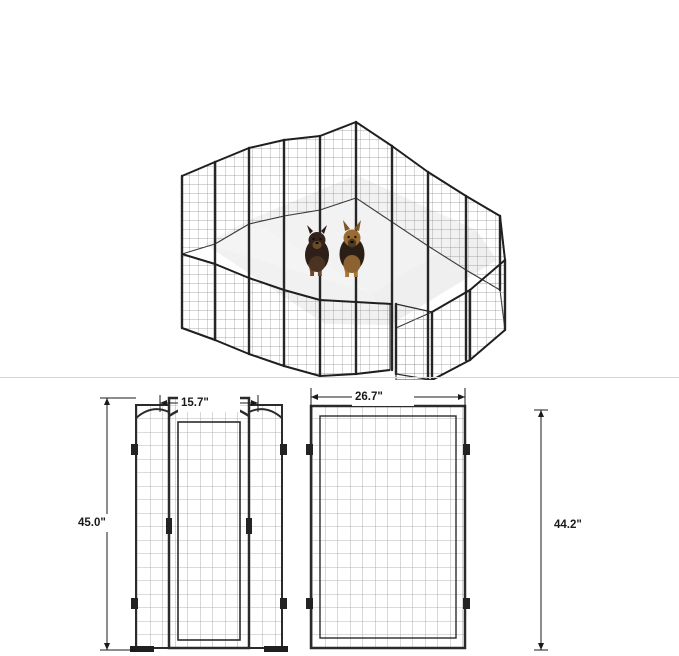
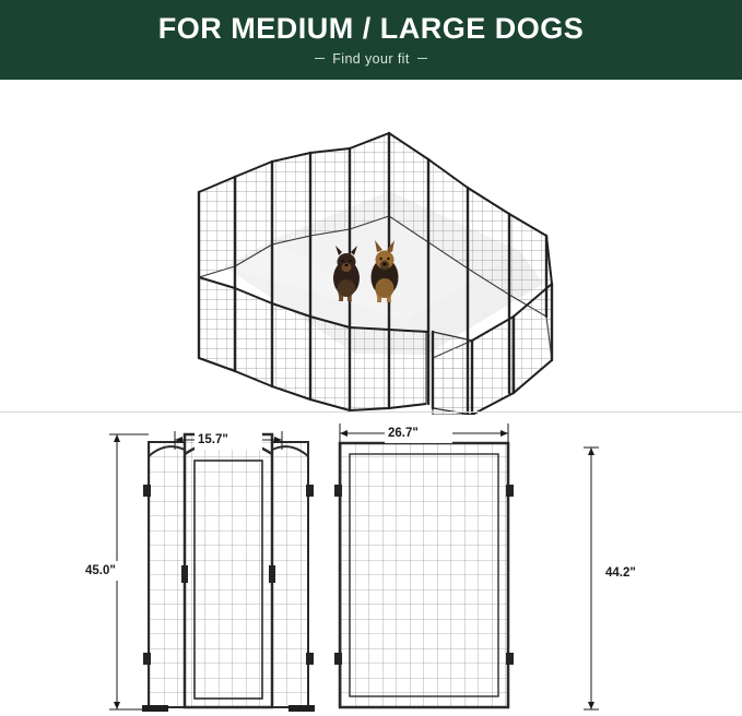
+ FOR MEDIUM / LARGE DOGS
+ Find your fit
  15.7"
  26.7"
  45.0"
  44.2"
